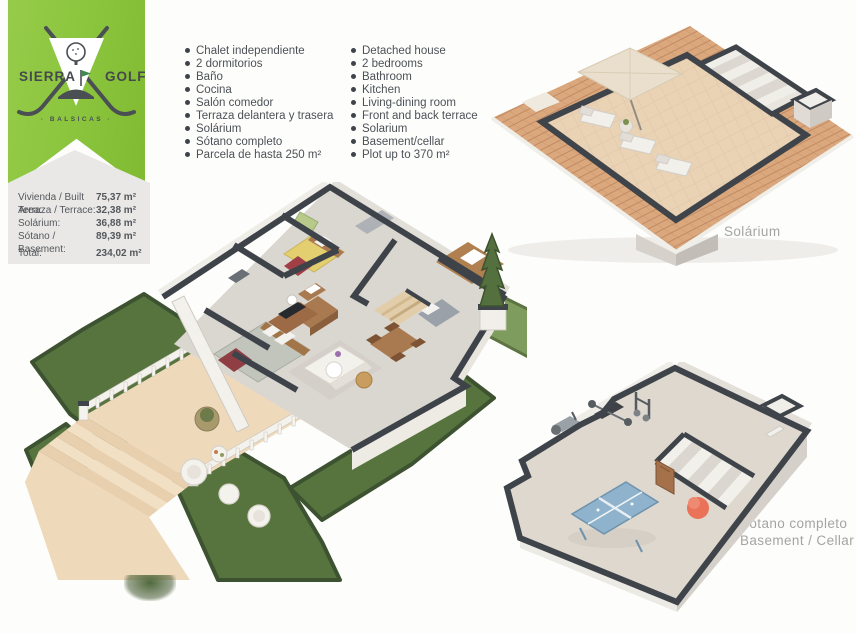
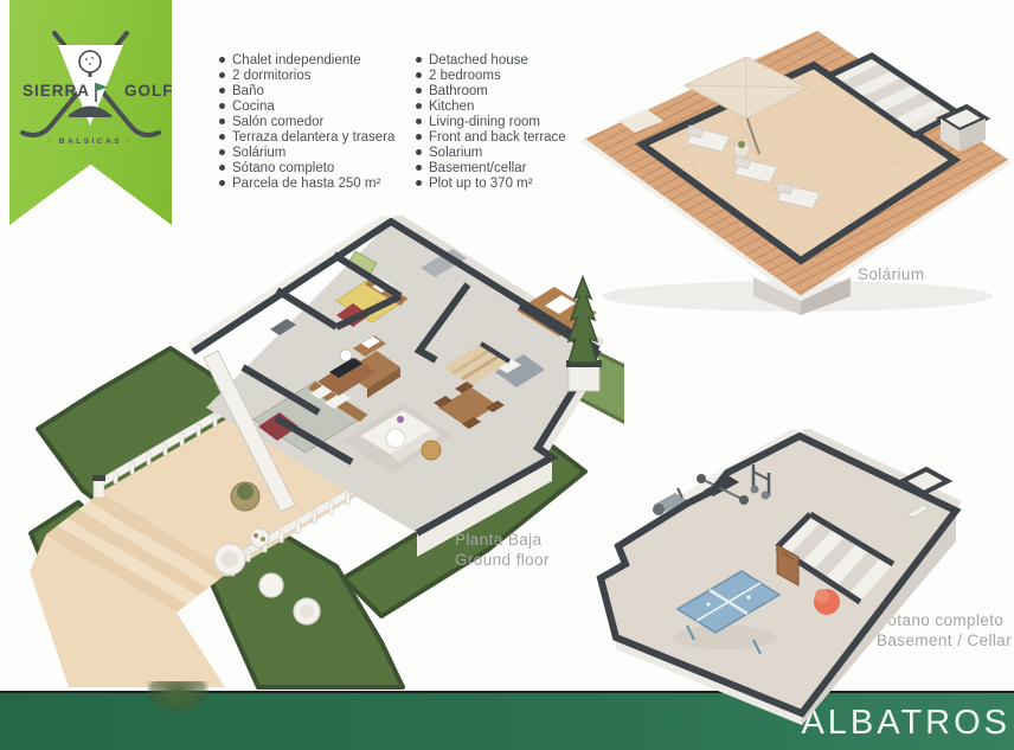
  SIERRA
  GOLF
- Vivienda / Built Area:
- 75,37 m²
- Terraza / Terrace:
- 32,38 m²
- Solárium:
- 36,88 m²
- Sótano / Basement:
- 89,39 m²
- Total:
- 234,02 m²
  Chalet independiente
  2 dormitorios
  Baño
  Cocina
  Salón comedor
  Terraza delantera y trasera
  Solárium
  Sótano completo
  Parcela de hasta 250 m²
  Detached house
  2 bedrooms
  Bathroom
  Kitchen
  Living-dining room
  Front and back terrace
  Solarium
  Basement/cellar
  Plot up to 370 m²
  Solárium
+ Planta Baja
+ Ground floor
  ótano completo
  Basement / Cellar
+ ALBATROS
